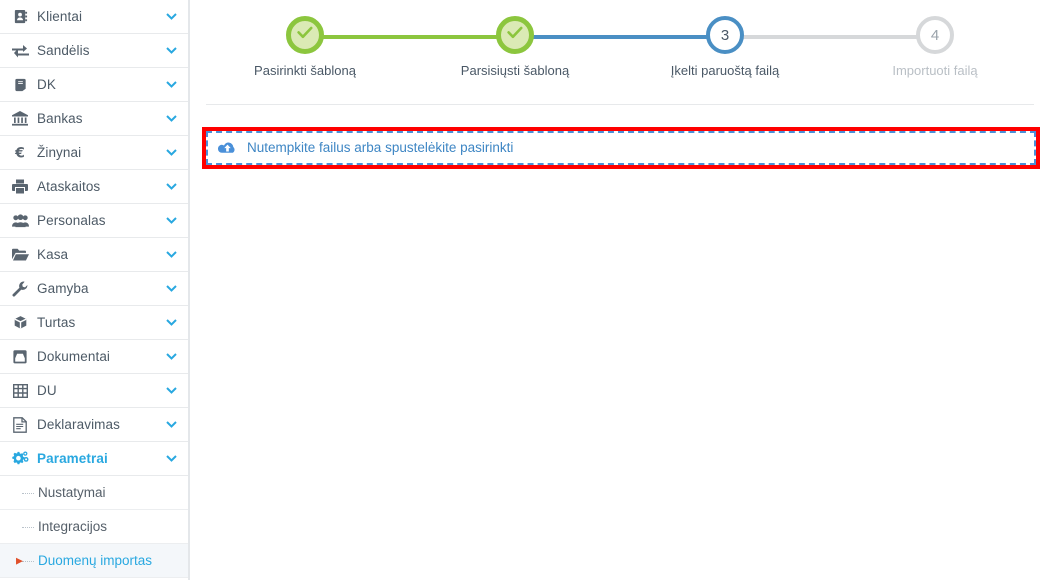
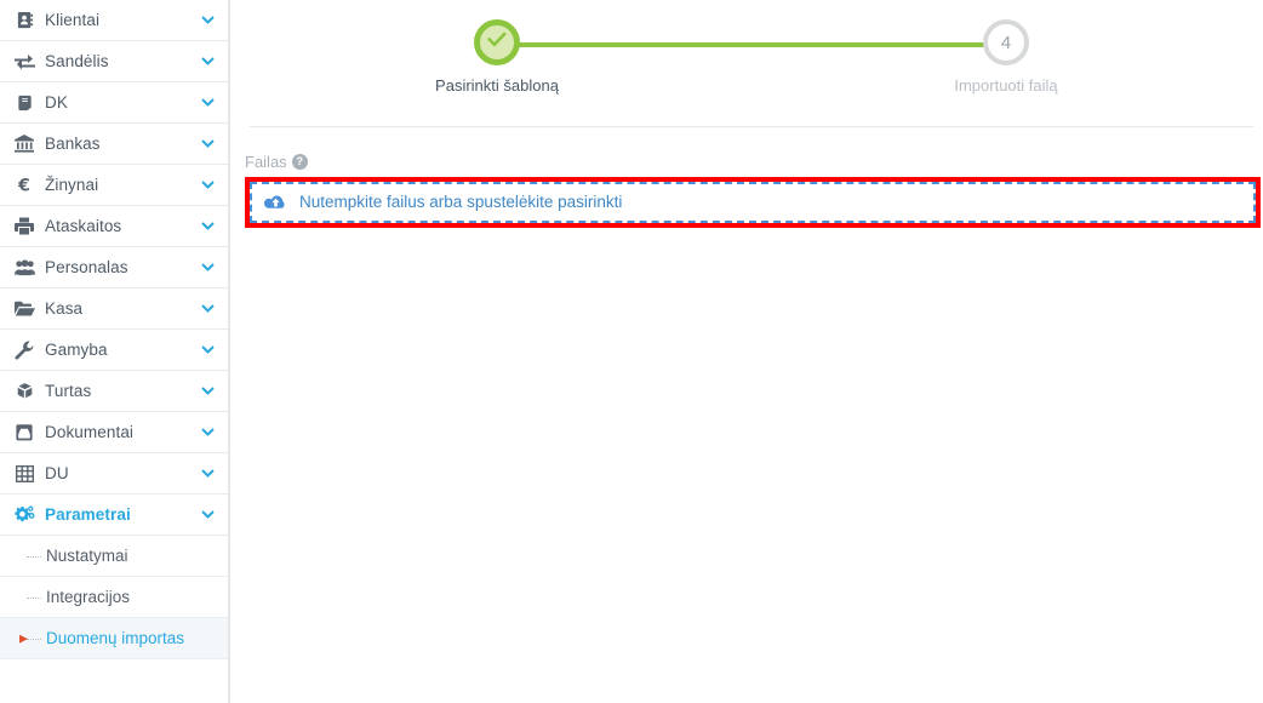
  Klientai
  Sandėlis
  DK
  Bankas
  €
  Žinynai
  Ataskaitos
  Personalas
  Kasa
  Gamyba
  Turtas
  Dokumentai
  DU
- Deklaravimas
  Parametrai
  Nustatymai
  Integracijos
  ▶
  Duomenų importas
  Pasirinkti šabloną
- Parsisiųsti šabloną
- 3
- Įkelti paruoštą failą
  4
  Importuoti failą
+ Failas
+ ?
  Nutempkite failus arba spustelėkite pasirinkti
